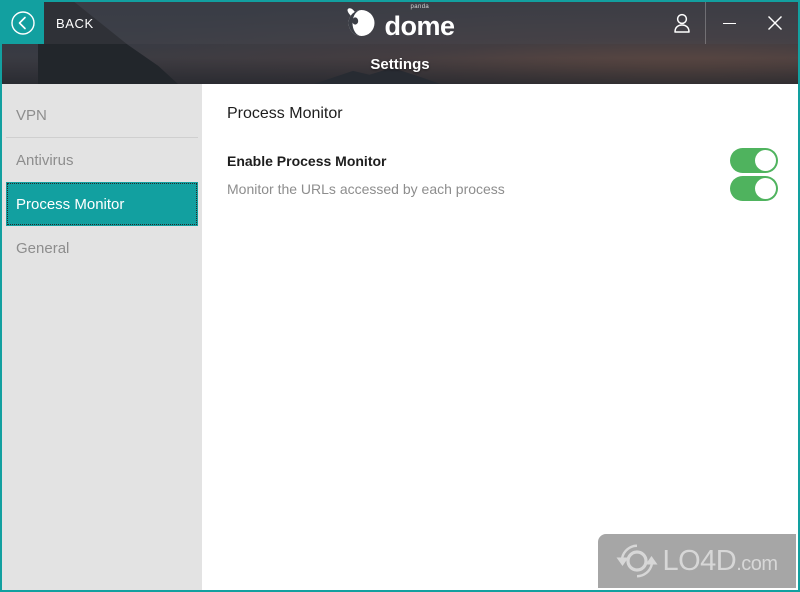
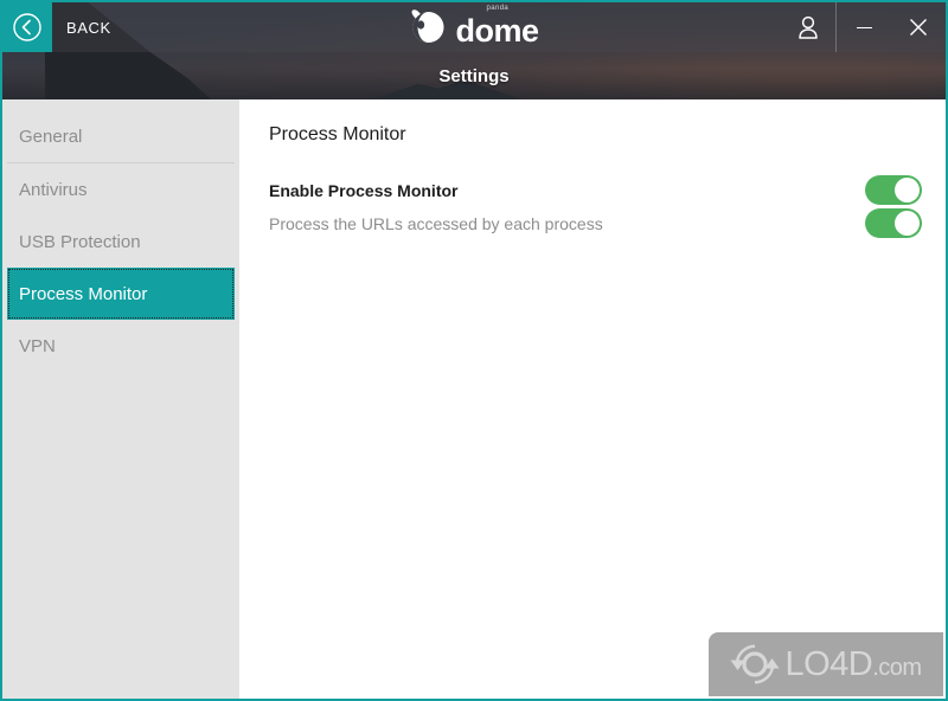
  BACK
  dome
  Settings
- VPN
+ General
  Antivirus
+ USB Protection
  Process Monitor
- General
+ VPN
  Process Monitor
  Enable Process Monitor
- Monitor the URLs accessed by each process
+ Process the URLs accessed by each process
  LO4D.com
